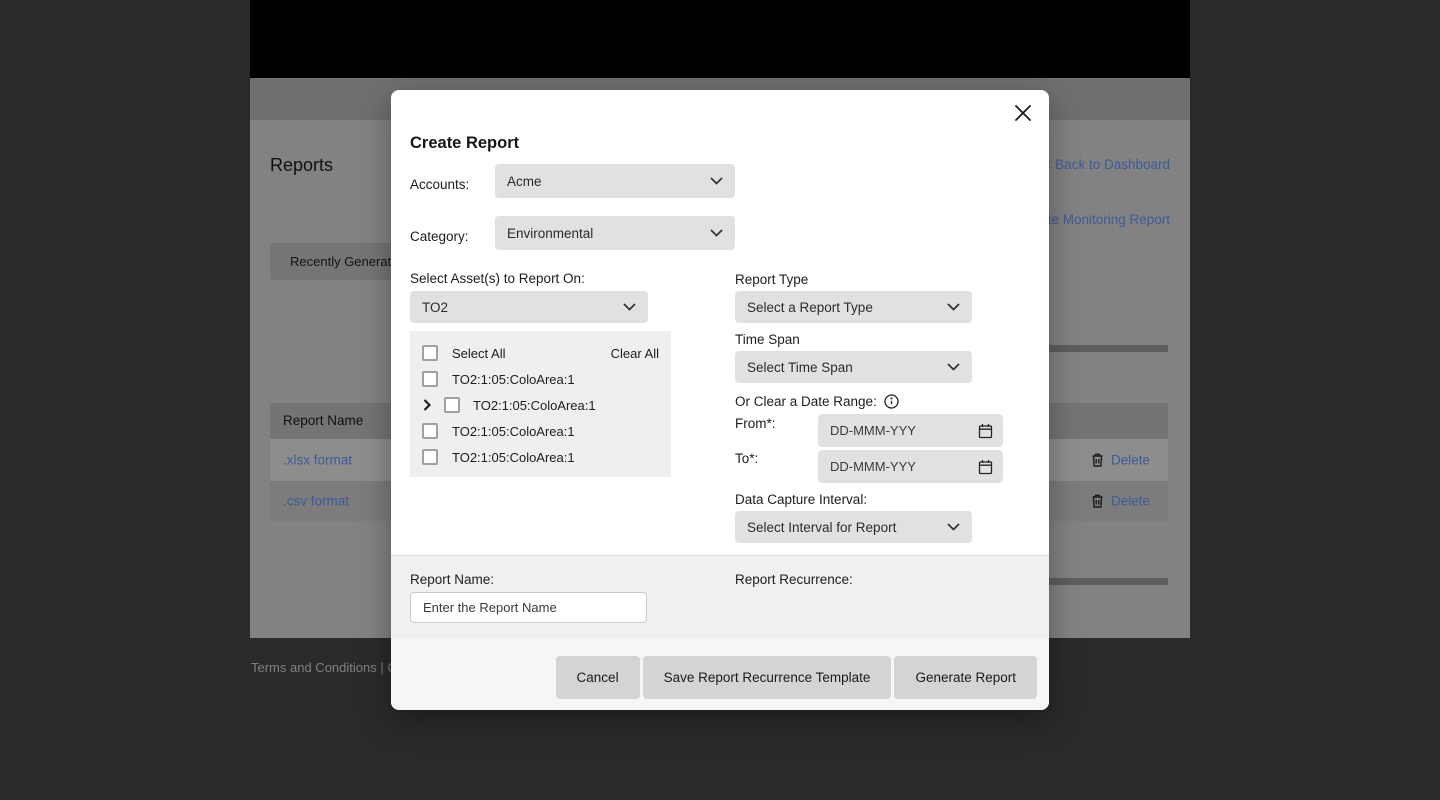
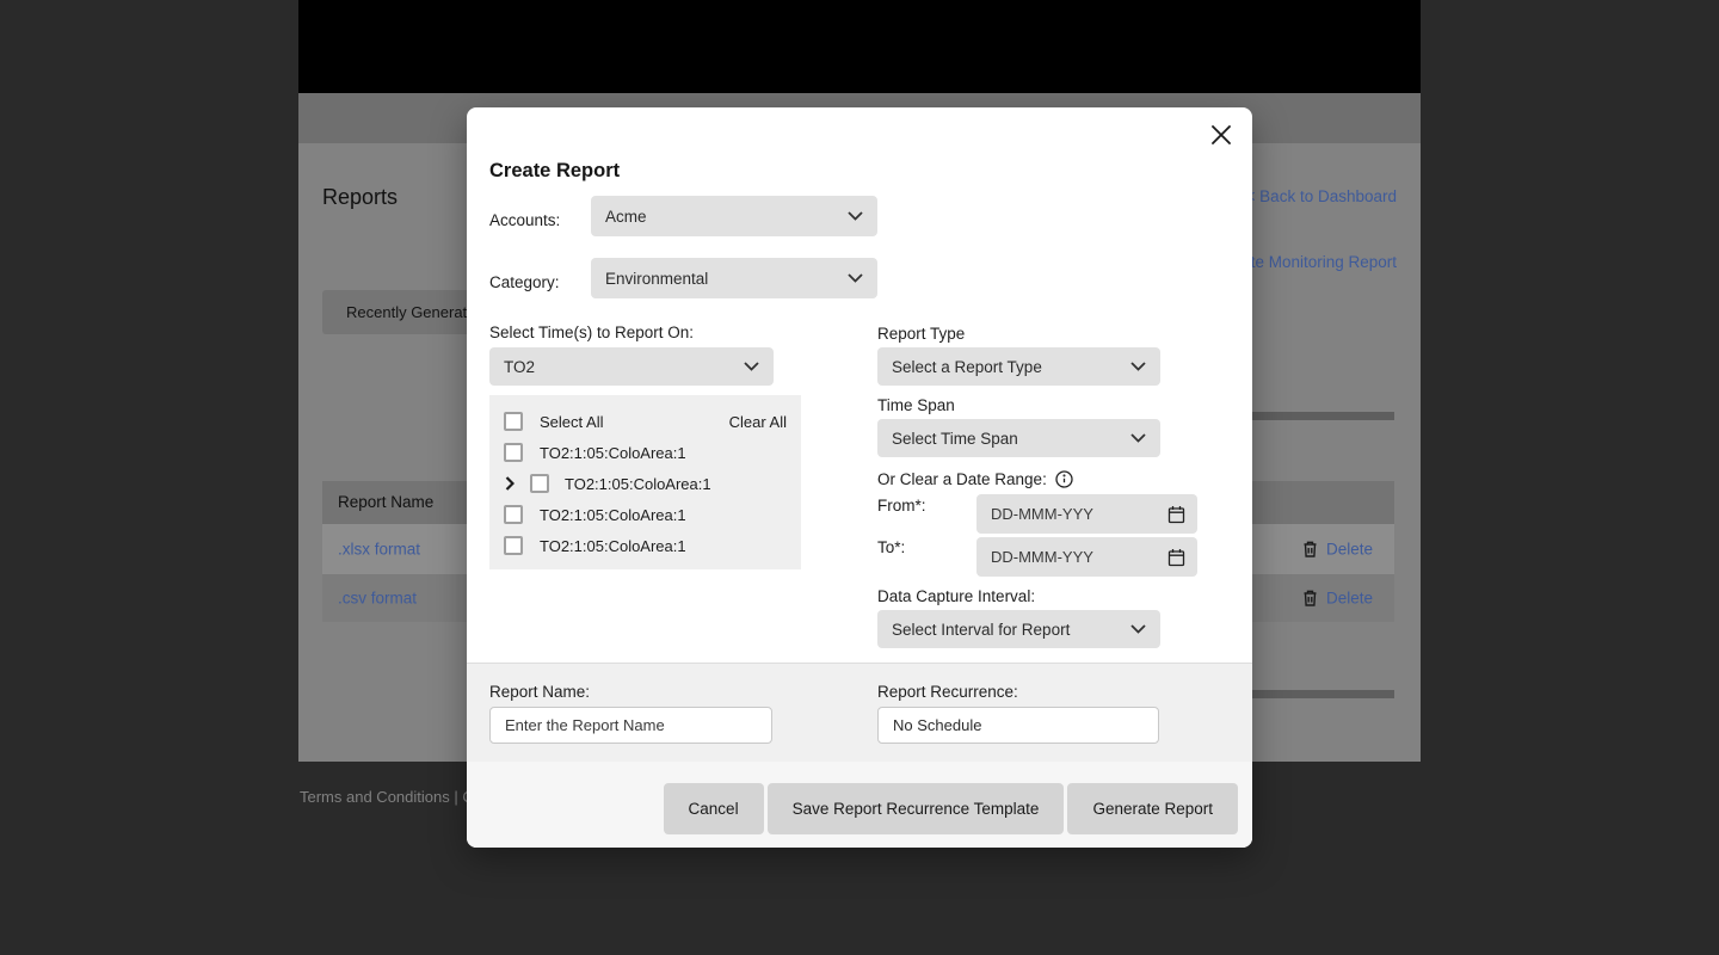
  Reports
  Back to Dashboard
  te Monitoring Report
  Recently Generat
  Report Name
  .xlsx format
  Delete
  .csv format
  Delete
  Terms and Conditions |
  Create Report
  Accounts:
  Acme
  Category:
  Environmental
- Select Asset(s) to Report On:
+ Select Time(s) to Report On:
  TO2
  Select All
  Clear All
  TO2:1:05:ColoArea:1
  TO2:1:05:ColoArea:1
  TO2:1:05:ColoArea:1
  TO2:1:05:ColoArea:1
  Report Type
  Select a Report Type
  Time Span
  Select Time Span
  Or Clear a Date Range:
  From*:
  DD-MMM-YYY
  To*:
  DD-MMM-YYY
  Data Capture Interval:
  Select Interval for Report
  Report Name:
  Enter the Report Name
  Report Recurrence:
+ No Schedule
  Cancel
  Save Report Recurrence Template
  Generate Report
